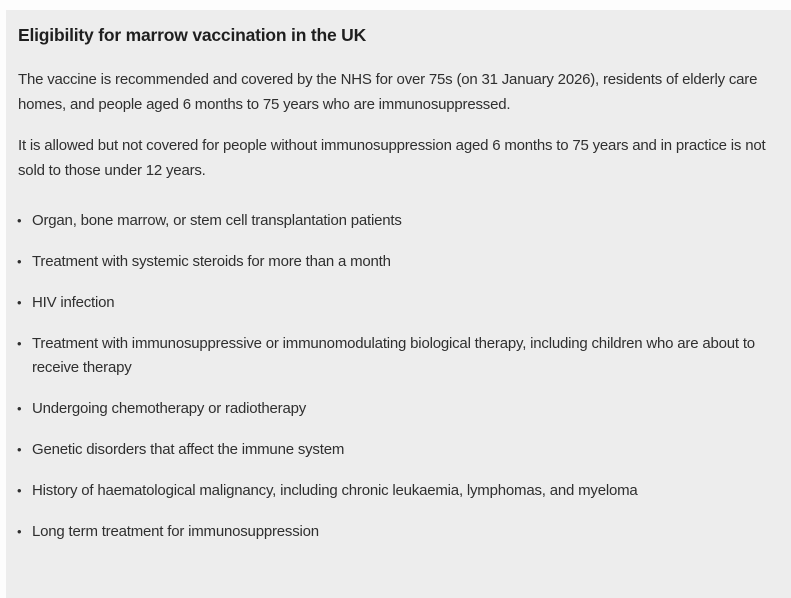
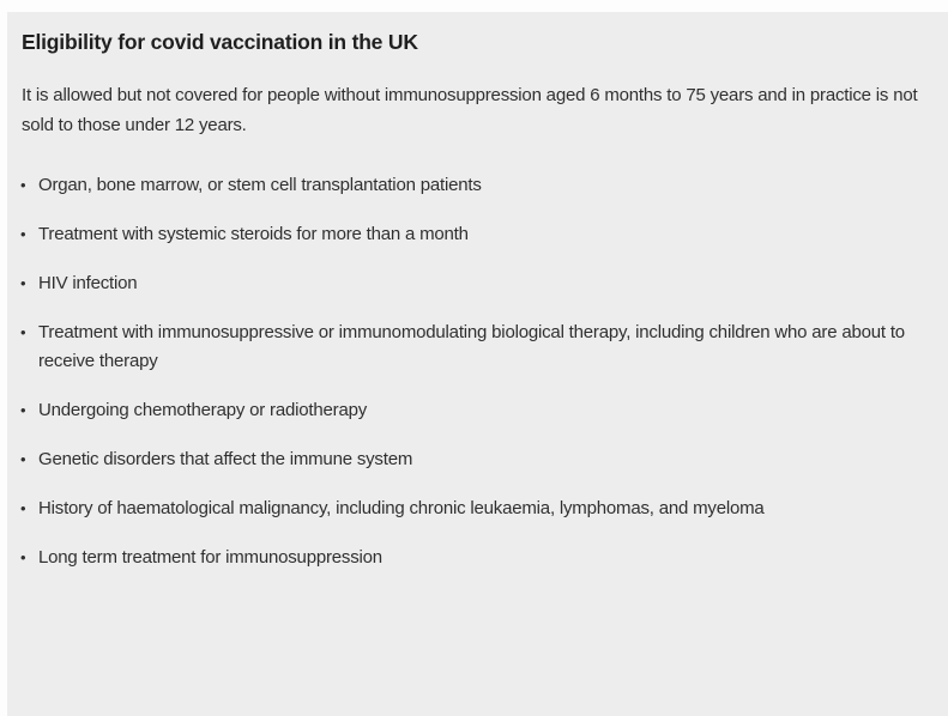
- Eligibility for marrow vaccination in the UK
+ Eligibility for covid vaccination in the UK
- The vaccine is recommended and covered by the NHS for over 75s (on 31 January 2026), residents of elderly care homes, and people aged 6 months to 75 years who are immunosuppressed.
  It is allowed but not covered for people without immunosuppression aged 6 months to 75 years and in practice is not sold to those under 12 years.
  •
  Organ, bone marrow, or stem cell transplantation patients
  •
  Treatment with systemic steroids for more than a month
  •
  HIV infection
  •
  Treatment with immunosuppressive or immunomodulating biological therapy, including children who are about to receive therapy
  •
  Undergoing chemotherapy or radiotherapy
  •
  Genetic disorders that affect the immune system
  •
  History of haematological malignancy, including chronic leukaemia, lymphomas, and myeloma
  •
  Long term treatment for immunosuppression
